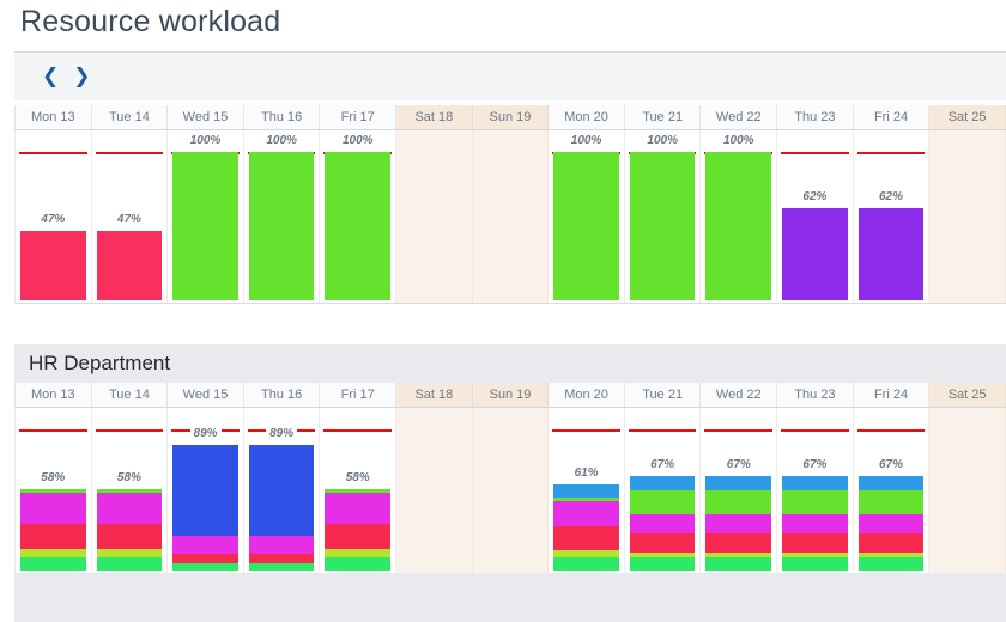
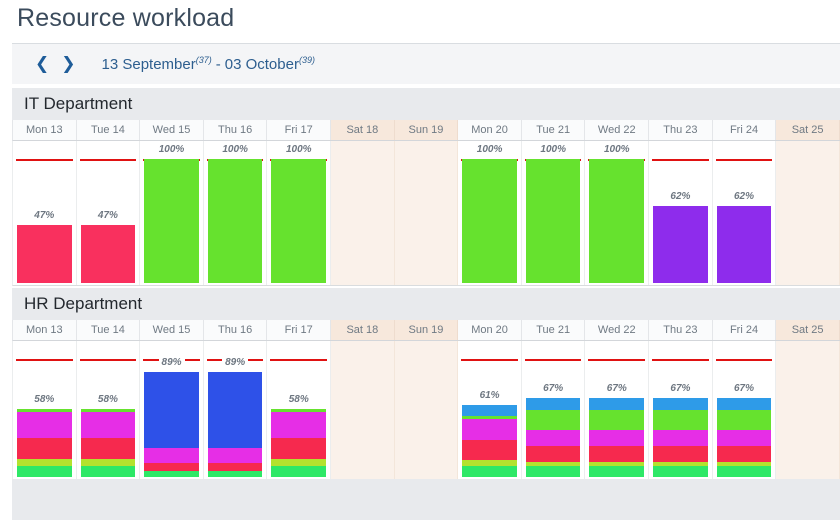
  Resource workload
  ❮
  ❯
+ 13 September(37) - 03 October(39)
+ IT Department
  Mon 13
  Tue 14
  Wed 15
  Thu 16
  Fri 17
  Sat 18
  Sun 19
  Mon 20
  Tue 21
  Wed 22
  Thu 23
  Fri 24
  Sat 25
  47%
  47%
  100%
  100%
  100%
  100%
  100%
  100%
  62%
  62%
  HR Department
  Mon 13
  Tue 14
  Wed 15
  Thu 16
  Fri 17
  Sat 18
  Sun 19
  Mon 20
  Tue 21
  Wed 22
  Thu 23
  Fri 24
  Sat 25
  58%
  58%
  89%
  89%
  58%
  61%
  67%
  67%
  67%
  67%
